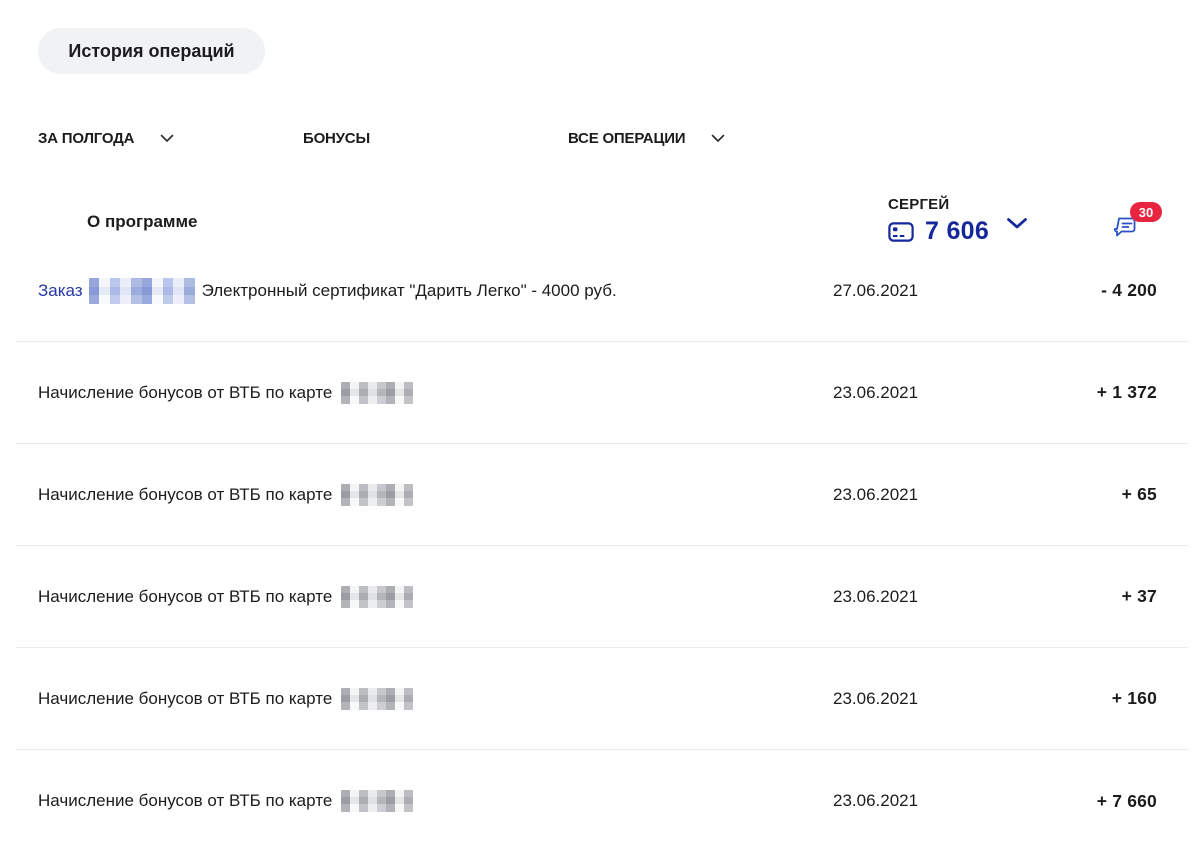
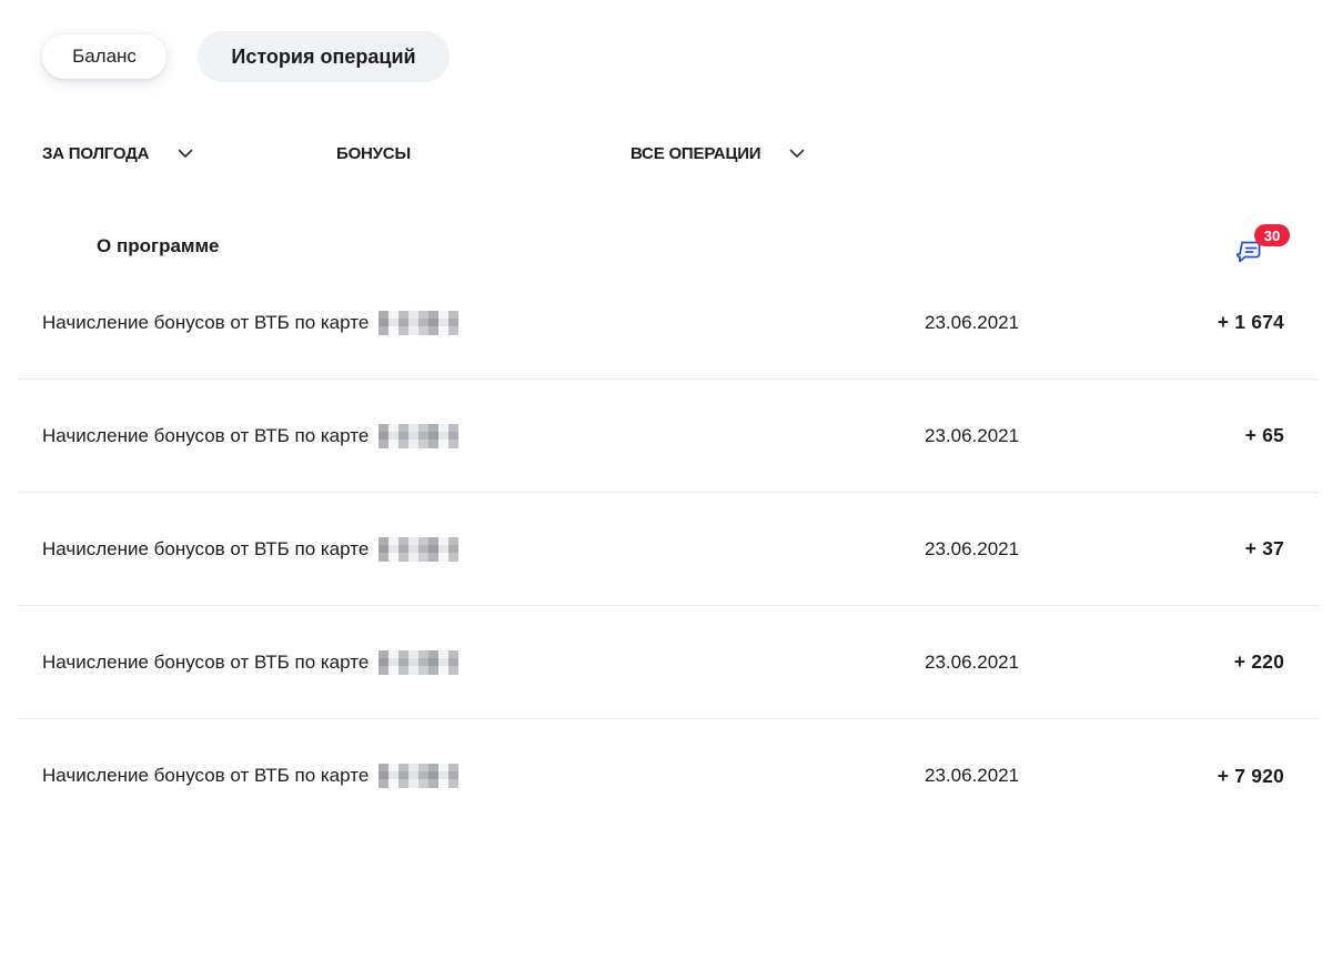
+ Баланс
  История операций
  ЗА ПОЛГОДА
  БОНУСЫ
  ВСЕ ОПЕРАЦИИ
  О программе
- СЕРГЕЙ
- 7 606
  30
- Заказ
- Электронный сертификат "Дарить Легко" - 4000 руб.
- 27.06.2021
- - 4 200
  Начисление бонусов от ВТБ по карте
  23.06.2021
- + 1 372
+ + 1 674
  Начисление бонусов от ВТБ по карте
  23.06.2021
  + 65
  Начисление бонусов от ВТБ по карте
  23.06.2021
  + 37
  Начисление бонусов от ВТБ по карте
  23.06.2021
- + 160
+ + 220
  Начисление бонусов от ВТБ по карте
  23.06.2021
- + 7 660
+ + 7 920
